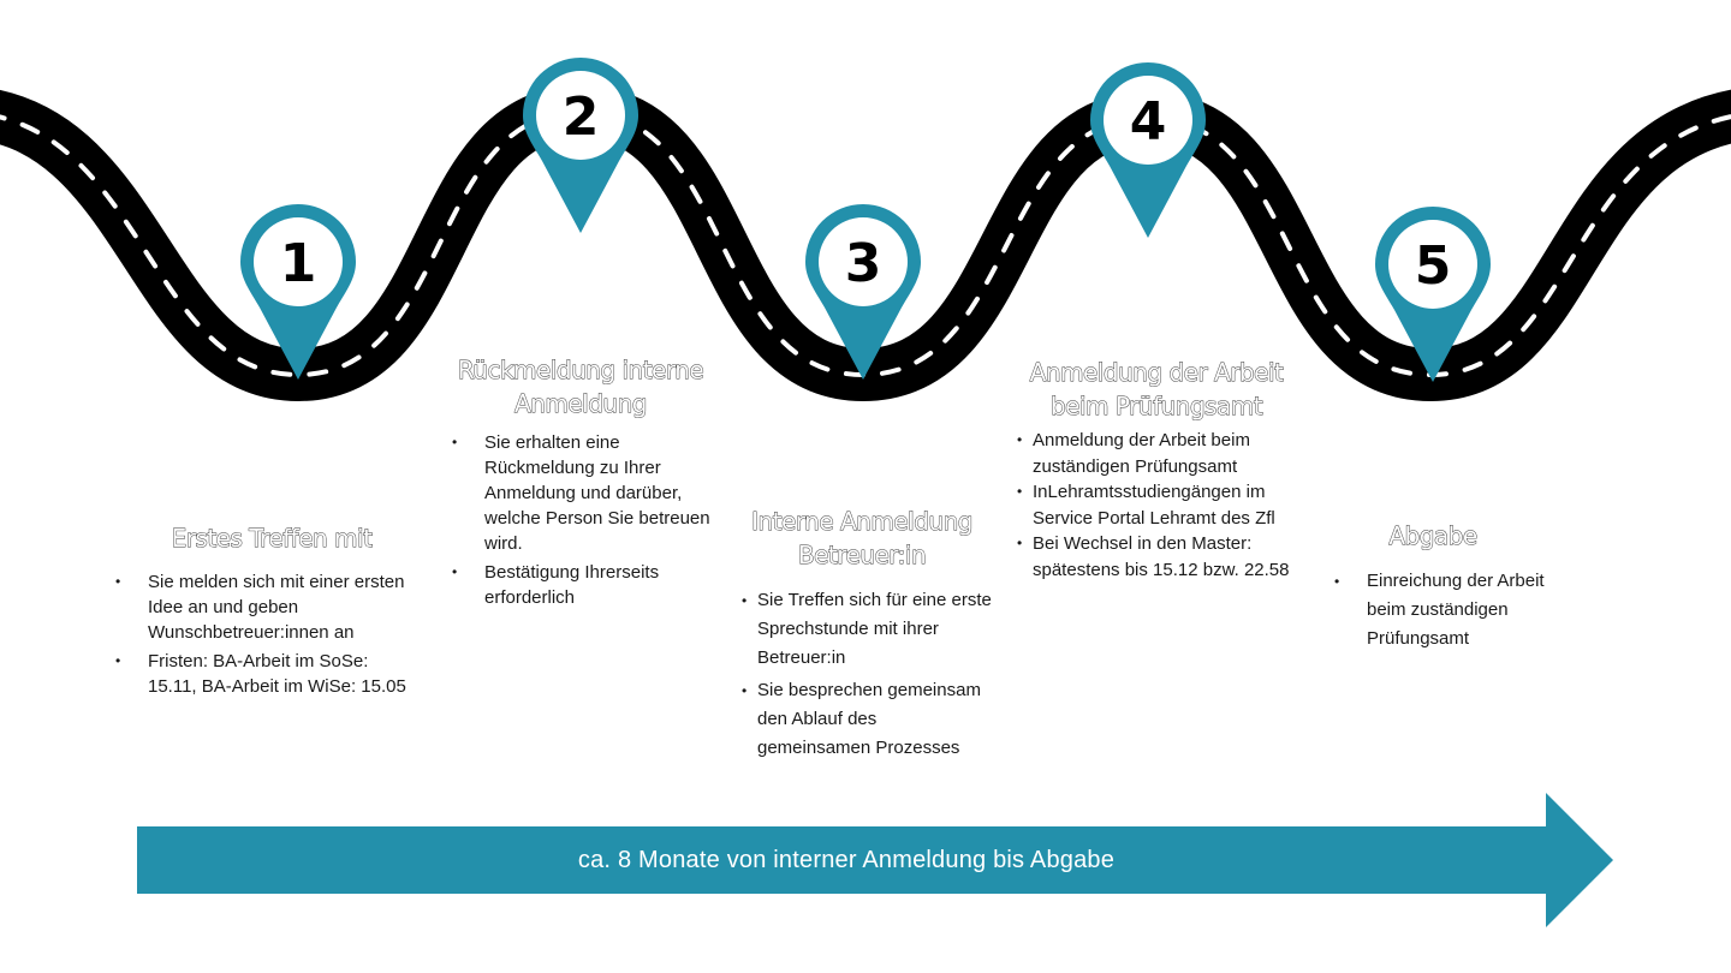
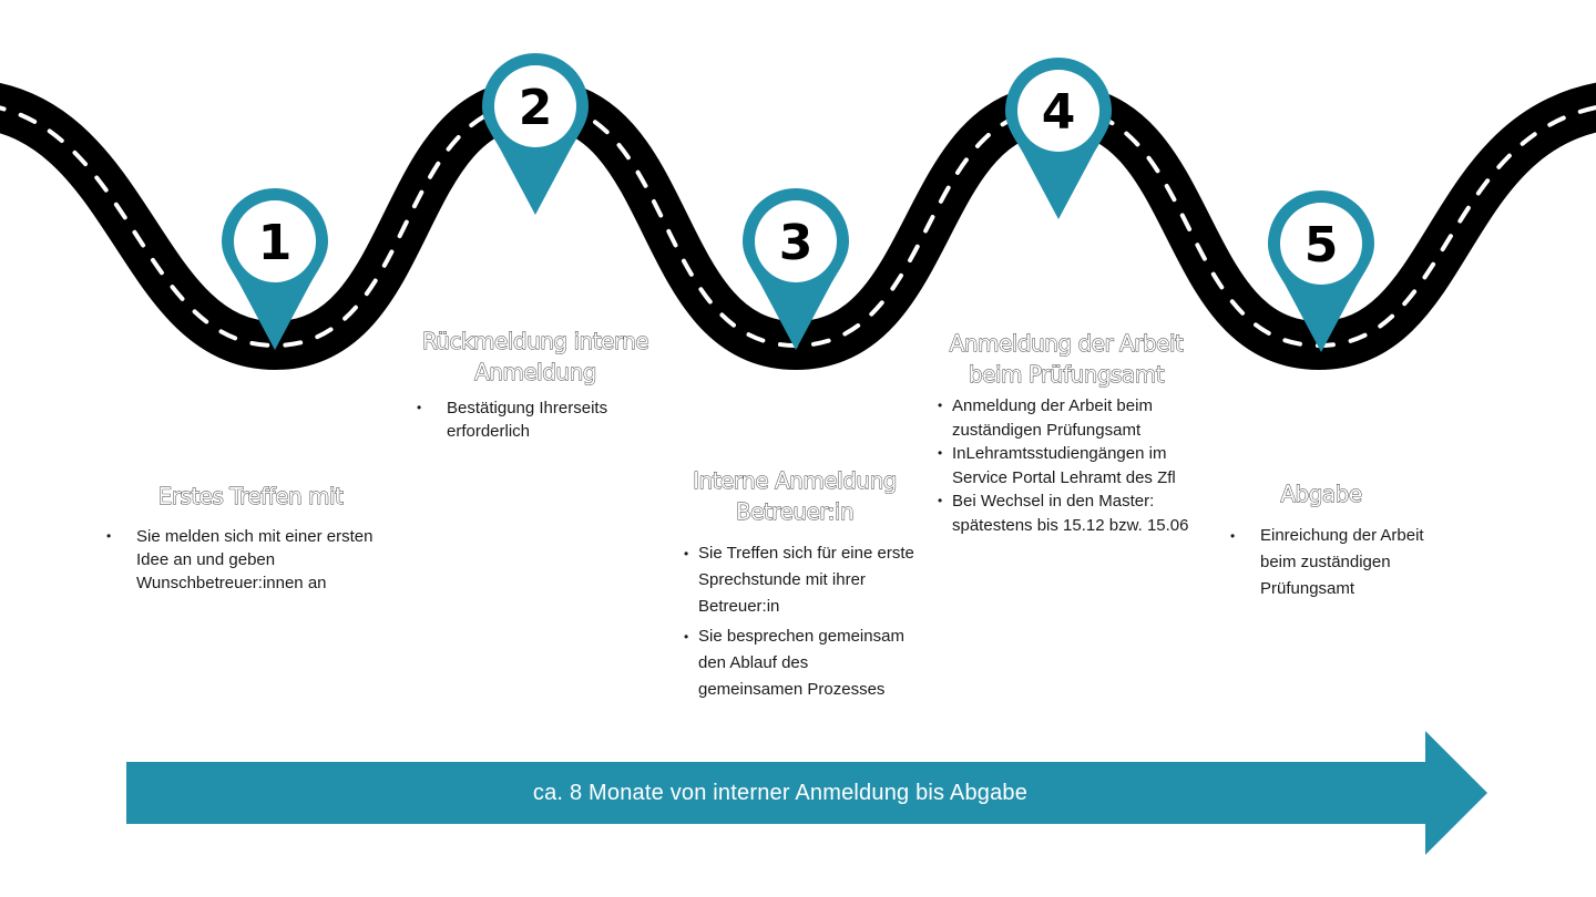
  1
  2
  3
  4
  5
  Erstes Treffen mit
  Sie melden sich mit einer ersten
  Idee an und geben
  Wunschbetreuer:innen an
- Fristen: BA-Arbeit im SoSe:
- 15.11, BA-Arbeit im WiSe: 15.05
  Rückmeldung interne
  Anmeldung
- Sie erhalten eine
- Rückmeldung zu Ihrer
- Anmeldung und darüber,
- welche Person Sie betreuen
- wird.
  Bestätigung Ihrerseits
  erforderlich
  Interne Anmeldung
  Betreuer:in
  Sie Treffen sich für eine erste
  Sprechstunde mit ihrer
  Betreuer:in
  Sie besprechen gemeinsam
  den Ablauf des
  gemeinsamen Prozesses
  Anmeldung der Arbeit
  beim Prüfungsamt
  Anmeldung der Arbeit beim
  zuständigen Prüfungsamt
  InLehramtsstudiengängen im
  Service Portal Lehramt des Zfl
  Bei Wechsel in den Master:
- spätestens bis 15.12 bzw. 22.58
+ spätestens bis 15.12 bzw. 15.06
  Abgabe
  Einreichung der Arbeit
  beim zuständigen
  Prüfungsamt
  ca. 8 Monate von interner Anmeldung bis Abgabe
